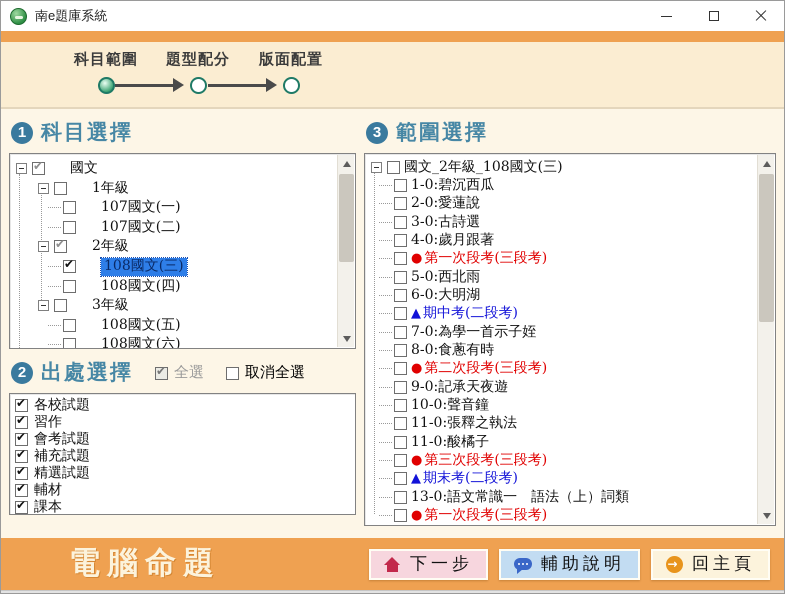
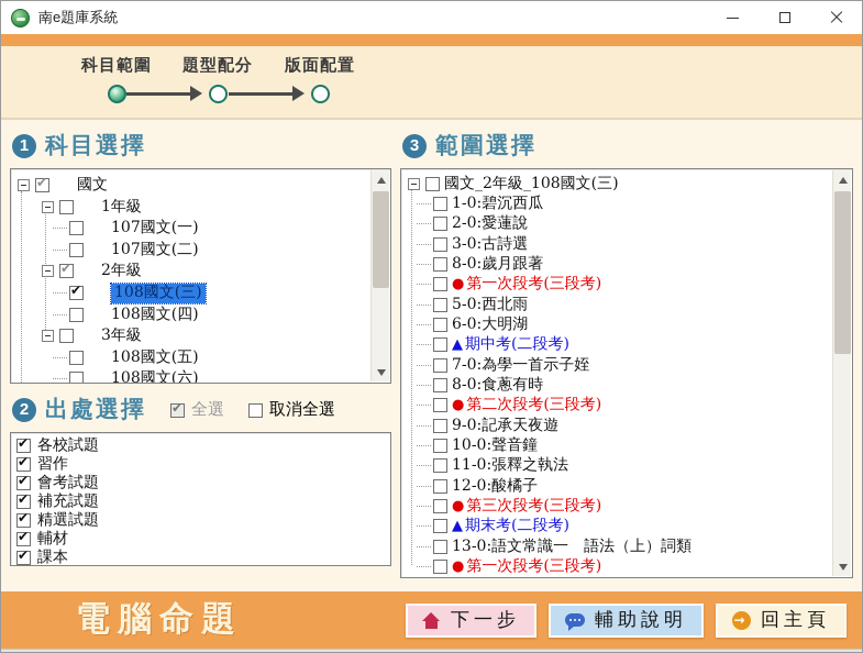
  南e題庫系統
  科目範圍
  題型配分
  版面配置
  1
  科目選擇
  國文
  1年級
  107國文(一)
  107國文(二)
  2年級
  108國文(三)
  108國文(四)
  3年級
  108國文(五)
  108國文(六)
  2
  出處選擇
  全選
  取消全選
  各校試題
  習作
  會考試題
  補充試題
  精選試題
  輔材
  課本
  3
  範圍選擇
  國文_2年級_108國文(三)
  1-0:碧沉西瓜
  2-0:愛蓮說
  3-0:古詩選
- 4-0:歲月跟著
+ 8-0:歲月跟著
  ●
  第一次段考(三段考)
  5-0:西北雨
  6-0:大明湖
  ▲
  期中考(二段考)
  7-0:為學一首示子姪
  8-0:食蔥有時
  ●
  第二次段考(三段考)
  9-0:記承天夜遊
  10-0:聲音鐘
  11-0:張釋之執法
- 11-0:酸橘子
+ 12-0:酸橘子
  ●
  第三次段考(三段考)
  ▲
  期末考(二段考)
  13-0:語文常識一 語法（上）詞類
  ●
  第一次段考(三段考)
  電腦命題
  下一步
  輔助說明
  回主頁
